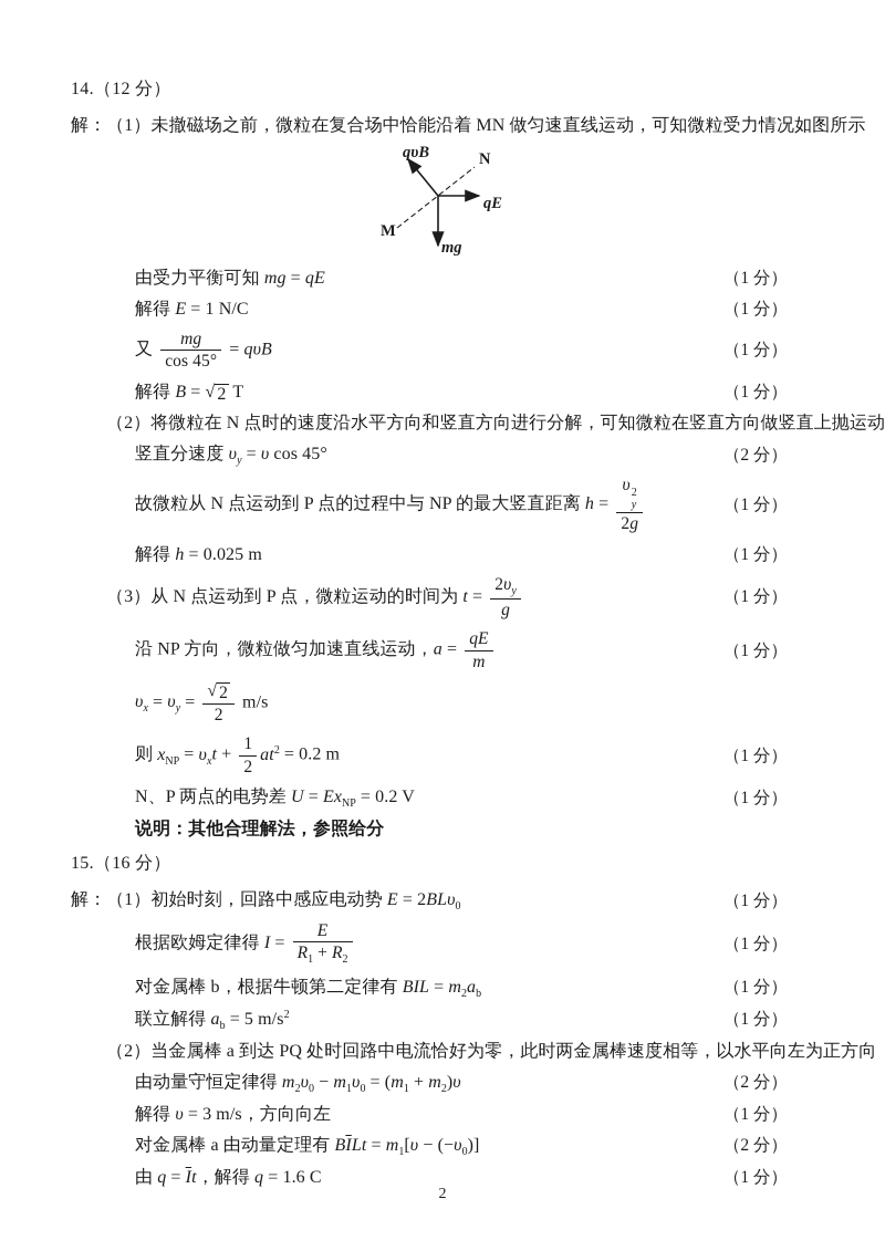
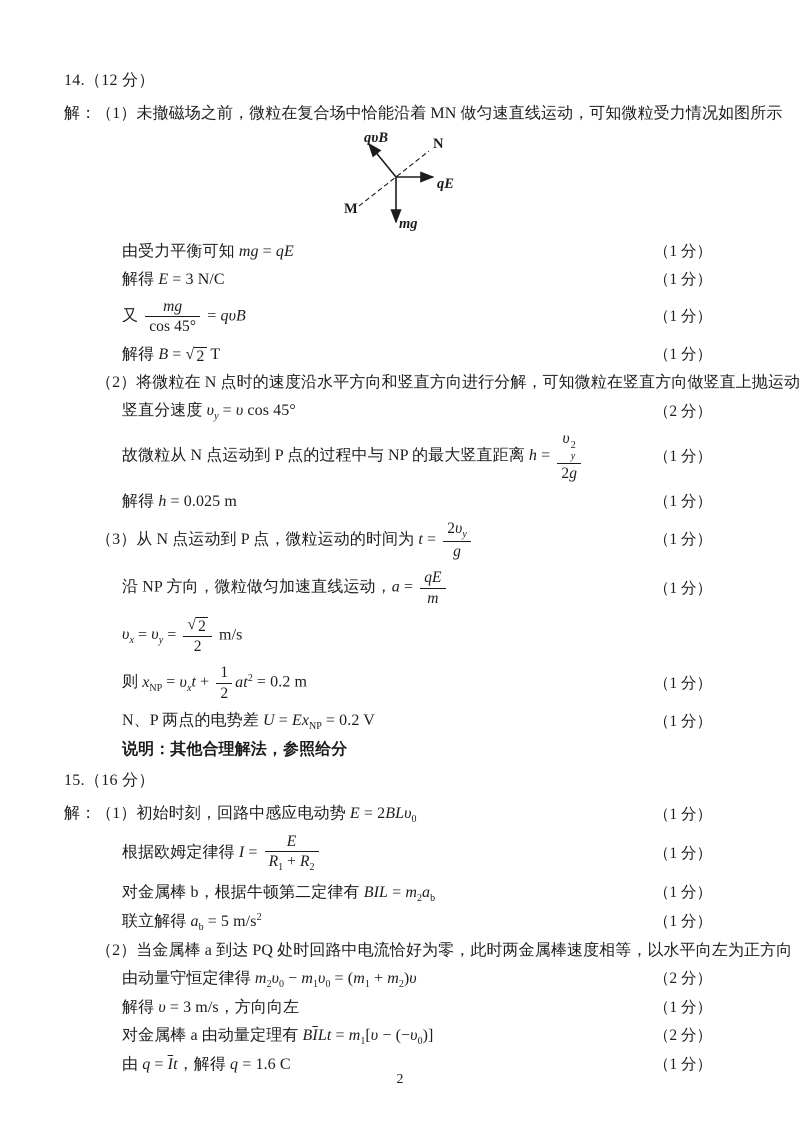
  14.（12 分）
  解：（1）未撤磁场之前，微粒在复合场中恰能沿着 MN 做匀速直线运动，可知微粒受力情况如图所示
  qυB
  N
  qE
  M
  mg
  由受力平衡可知 mg = qE
  （1 分）
- 解得 E = 1 N/C
+ 解得 E = 3 N/C
  （1 分）
  又
  mg
  cos 45°
  = qυB
  （1 分）
  解得 B =
  √
  2
  T
  （1 分）
  （2）将微粒在 N 点时的速度沿水平方向和竖直方向进行分解，可知微粒在竖直方向做竖直上抛运动
  竖直分速度 υy = υ cos 45°
  （2 分）
  故微粒从 N 点运动到 P 点的过程中与 NP 的最大竖直距离 h =
  υ
  2
  y
  2g
  （1 分）
  解得 h = 0.025 m
  （1 分）
  （3）从 N 点运动到 P 点，微粒运动的时间为 t =
  2υy
  g
  （1 分）
  沿 NP 方向，微粒做匀加速直线运动，a =
  qE
  m
  （1 分）
  υx = υy =
  √
  2
  2
  m/s
  则 xNP = υxt +
  1
  2
  at2 = 0.2 m
  （1 分）
  N、P 两点的电势差 U = ExNP = 0.2 V
  （1 分）
  说明：其他合理解法，参照给分
  15.（16 分）
  解：（1）初始时刻，回路中感应电动势 E = 2BLυ0
  （1 分）
  根据欧姆定律得 I =
  E
  R1 + R2
  （1 分）
  对金属棒 b，根据牛顿第二定律有 BIL = m2ab
  （1 分）
  联立解得 ab = 5 m/s2
  （1 分）
  （2）当金属棒 a 到达 PQ 处时回路中电流恰好为零，此时两金属棒速度相等，以水平向左为正方向
  由动量守恒定律得 m2υ0 − m1υ0 = (m1 + m2)υ
  （2 分）
  解得 υ = 3 m/s，方向向左
  （1 分）
  对金属棒 a 由动量定理有 BILt = m1[υ − (−υ0)]
  （2 分）
  由 q = It，解得 q = 1.6 C
  （1 分）
  2
